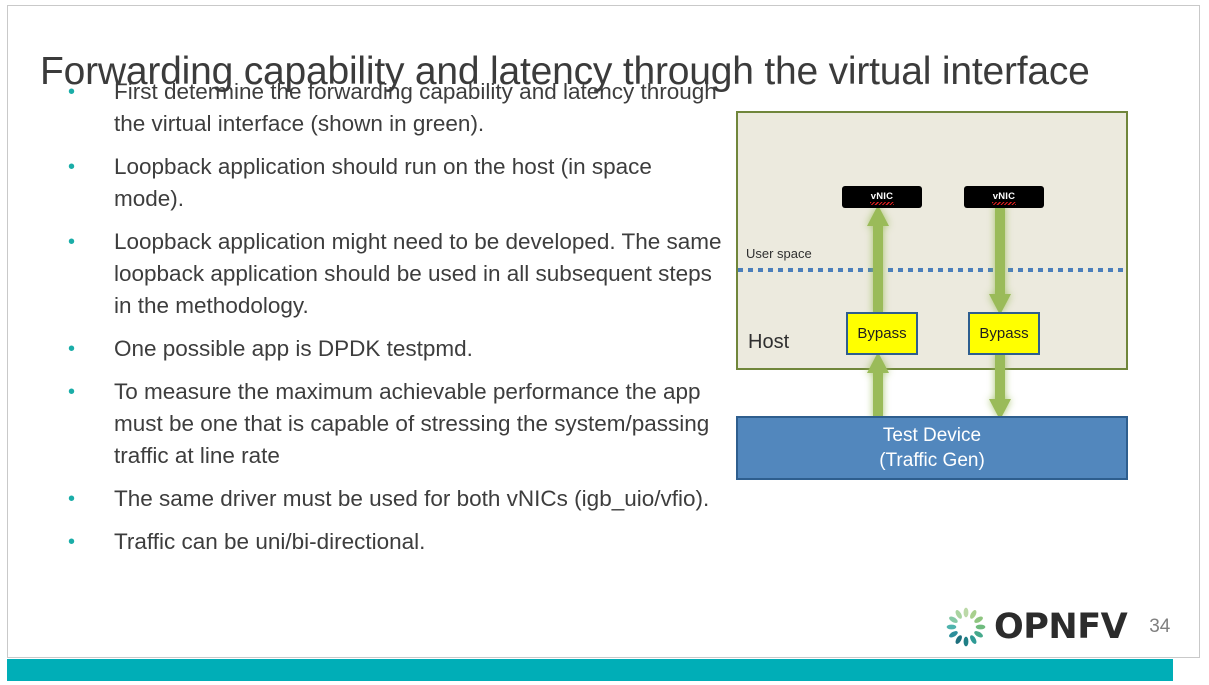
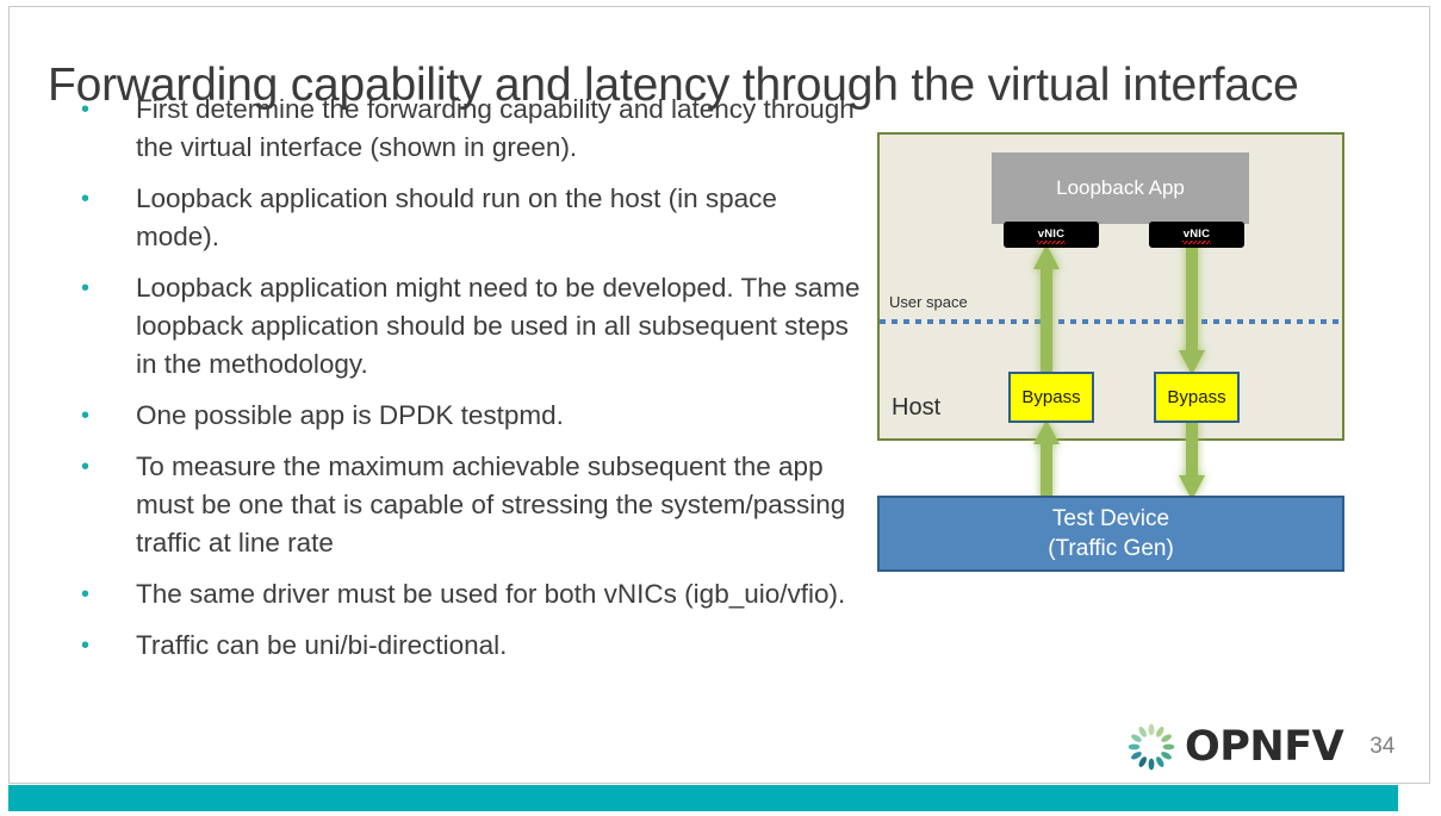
  Forwarding capability and latency through the virtual interface
  •
  First determine the forwarding capability and latency through the virtual interface (shown in green).
  •
  Loopback application should run on the host (in space mode).
  •
  Loopback application might need to be developed. The same loopback application should be used in all subsequent steps in the methodology.
  •
  One possible app is DPDK testpmd.
  •
- To measure the maximum achievable performance the app must be one that is capable of stressing the system/passing traffic at line rate
+ To measure the maximum achievable subsequent the app must be one that is capable of stressing the system/passing traffic at line rate
  •
  The same driver must be used for both vNICs (igb_uio/vfio).
  •
  Traffic can be uni/bi-directional.
  User space
  Host
+ Loopback App
  vNIC
  vNIC
  Bypass
  Bypass
  Test Device
  (Traffic Gen)
  OPNFV
  34
